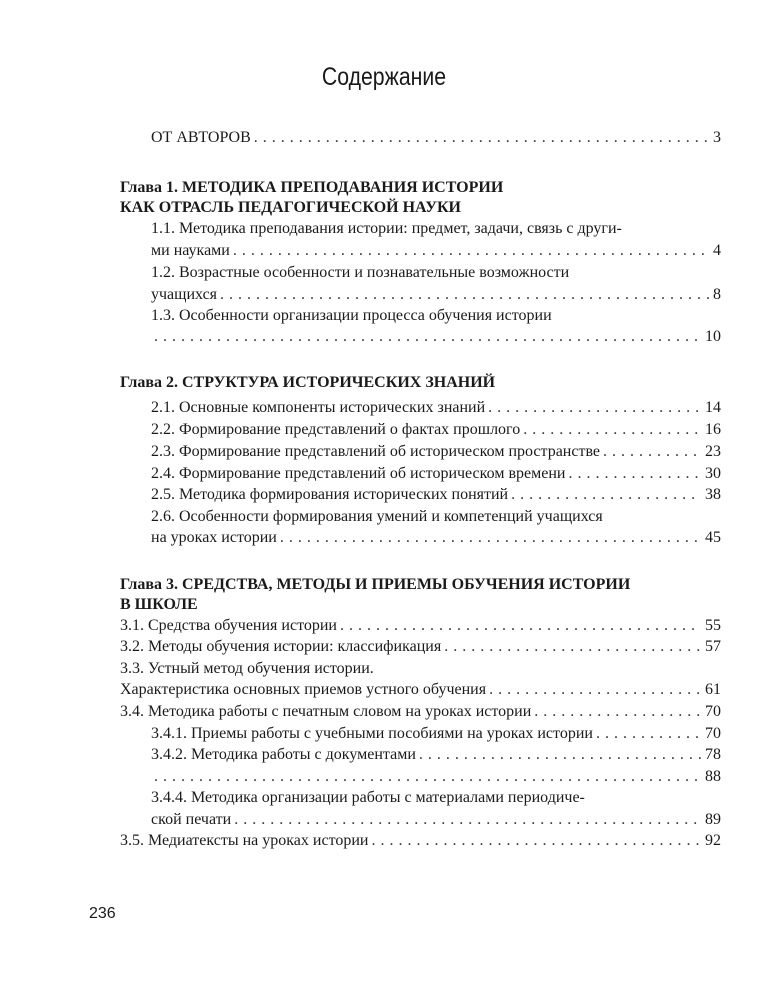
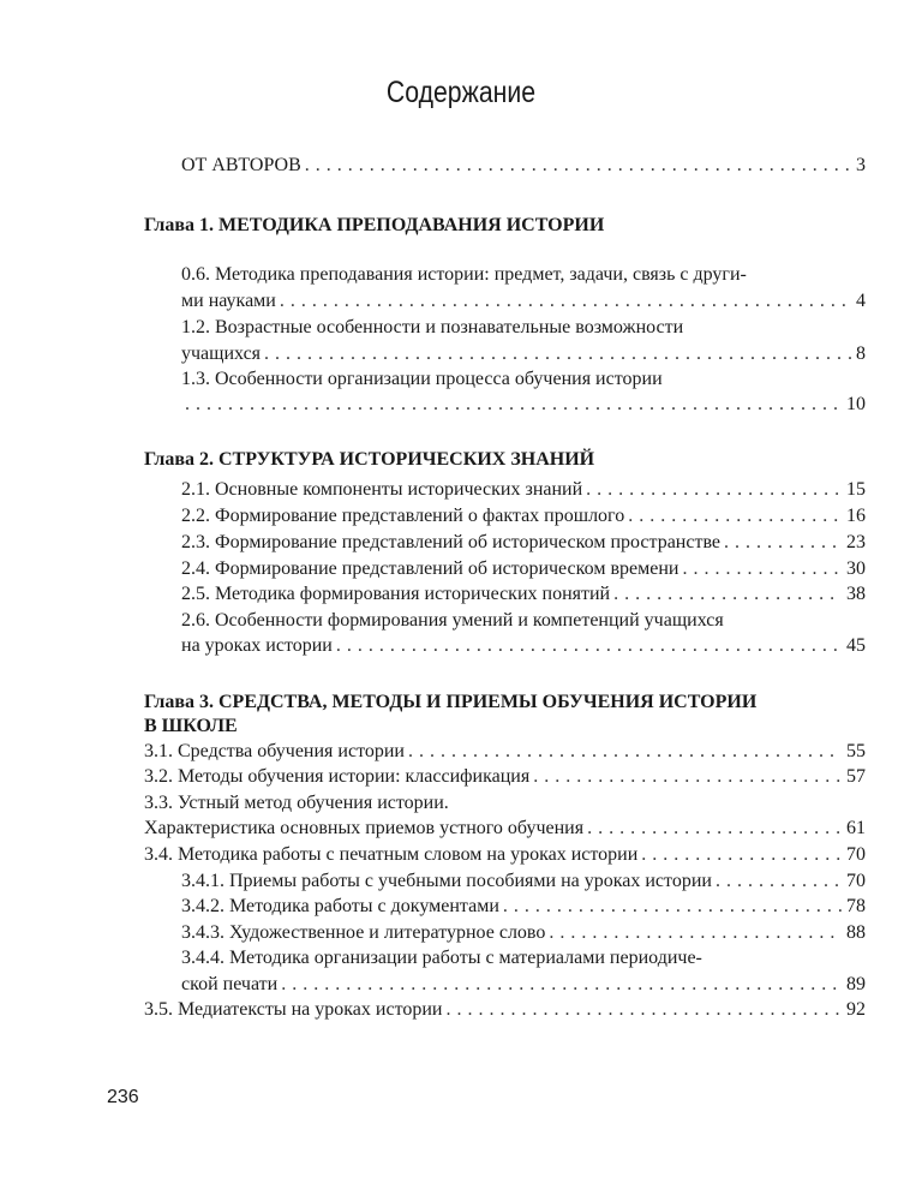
  Содержание
  ОТ АВТОРОВ
  3
  Глава 1. МЕТОДИКА ПРЕПОДАВАНИЯ ИСТОРИИ
- КАК ОТРАСЛЬ ПЕДАГОГИЧЕСКОЙ НАУКИ
- 1.1. Методика преподавания истории: предмет, задачи, связь с други-
+ 0.6. Методика преподавания истории: предмет, задачи, связь с други-
  ми науками
  4
  1.2. Возрастные особенности и познавательные возможности
  учащихся
  8
  1.3. Особенности организации процесса обучения истории
  10
  Глава 2. СТРУКТУРА ИСТОРИЧЕСКИХ ЗНАНИЙ
  2.1. Основные компоненты исторических знаний
- 14
+ 15
  2.2. Формирование представлений о фактах прошлого
  16
  2.3. Формирование представлений об историческом пространстве
  23
  2.4. Формирование представлений об историческом времени
  30
  2.5. Методика формирования исторических понятий
  38
  2.6. Особенности формирования умений и компетенций учащихся
  на уроках истории
  45
  Глава 3. СРЕДСТВА, МЕТОДЫ И ПРИЕМЫ ОБУЧЕНИЯ ИСТОРИИ
  В ШКОЛЕ
  3.1. Средства обучения истории
  55
  3.2. Методы обучения истории: классификация
  57
  3.3. Устный метод обучения истории.
  Характеристика основных приемов устного обучения
  61
  3.4. Методика работы с печатным словом на уроках истории
  70
  3.4.1. Приемы работы с учебными пособиями на уроках истории
  70
  3.4.2. Методика работы с документами
  78
+ 3.4.3. Художественное и литературное слово
  88
  3.4.4. Методика организации работы с материалами периодиче-
  ской печати
  89
  3.5. Медиатексты на уроках истории
  92
  236
